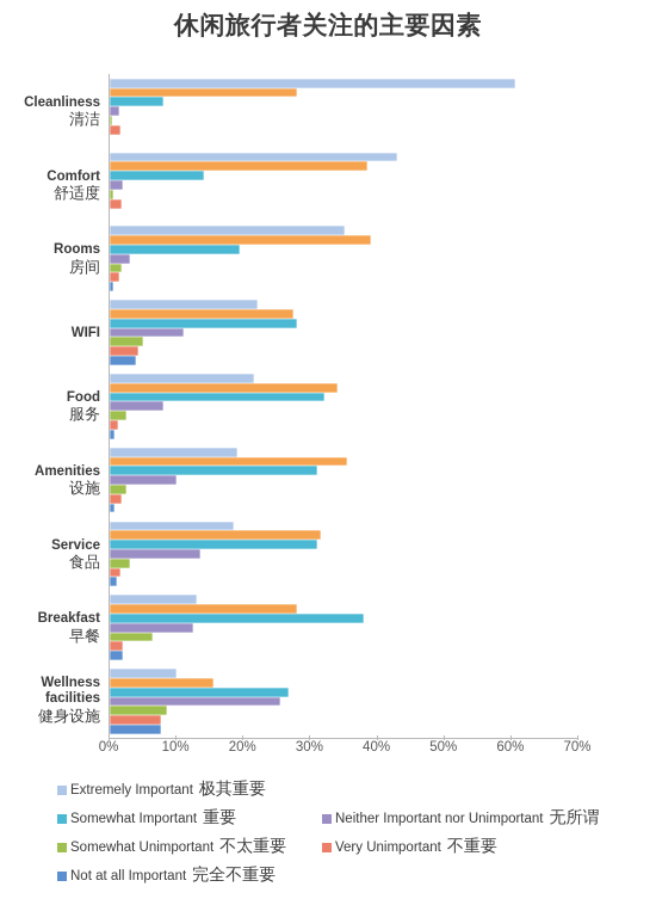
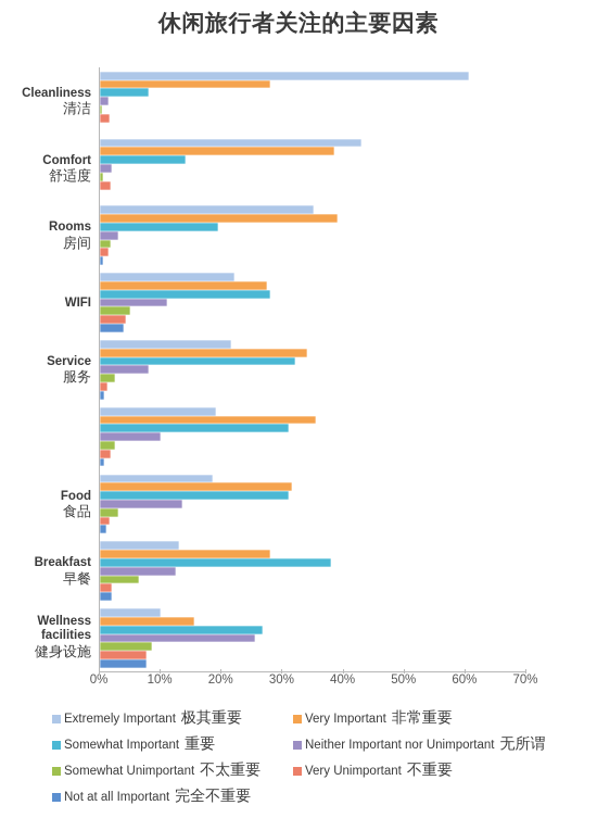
  休闲旅行者关注的主要因素
  Cleanliness
  清洁
  Comfort
  舒适度
  Rooms
  房间
  WIFI
- Food
+ Service
  服务
- Amenities
- 设施
- Service
+ Food
  食品
  Breakfast
  早餐
  Wellness facilities
  健身设施
  0%
  10%
  20%
  30%
  40%
  50%
  60%
  70%
  Extremely Important
  极其重要
+ Very Important
+ 非常重要
  Somewhat Important
  重要
  Neither Important nor Unimportant
  无所谓
  Somewhat Unimportant
  不太重要
  Very Unimportant
  不重要
  Not at all Important
  完全不重要
